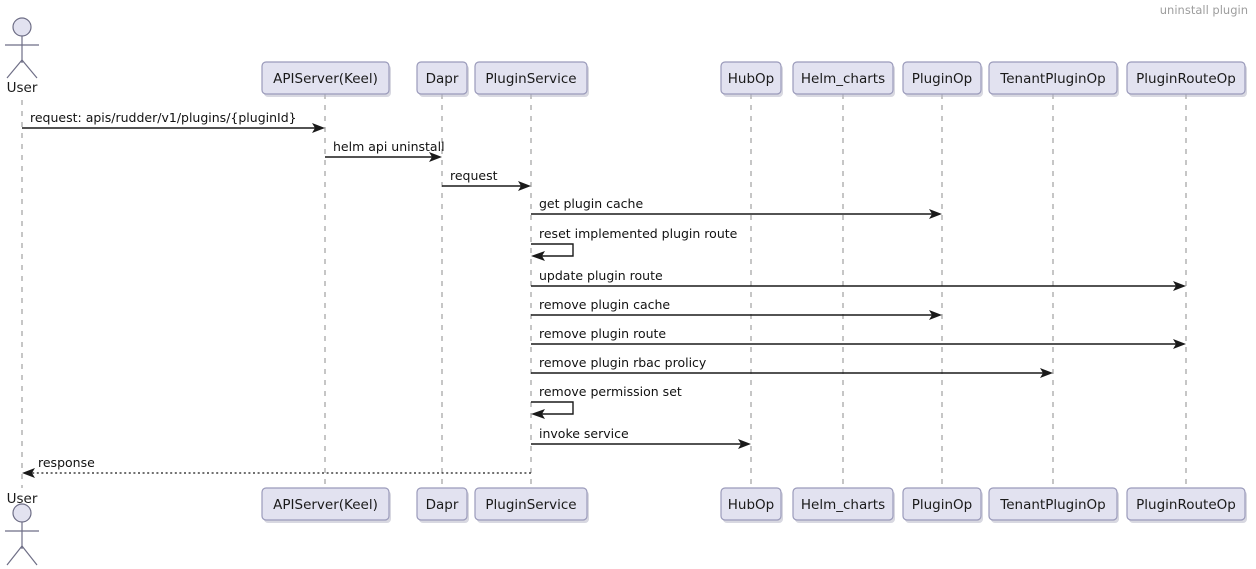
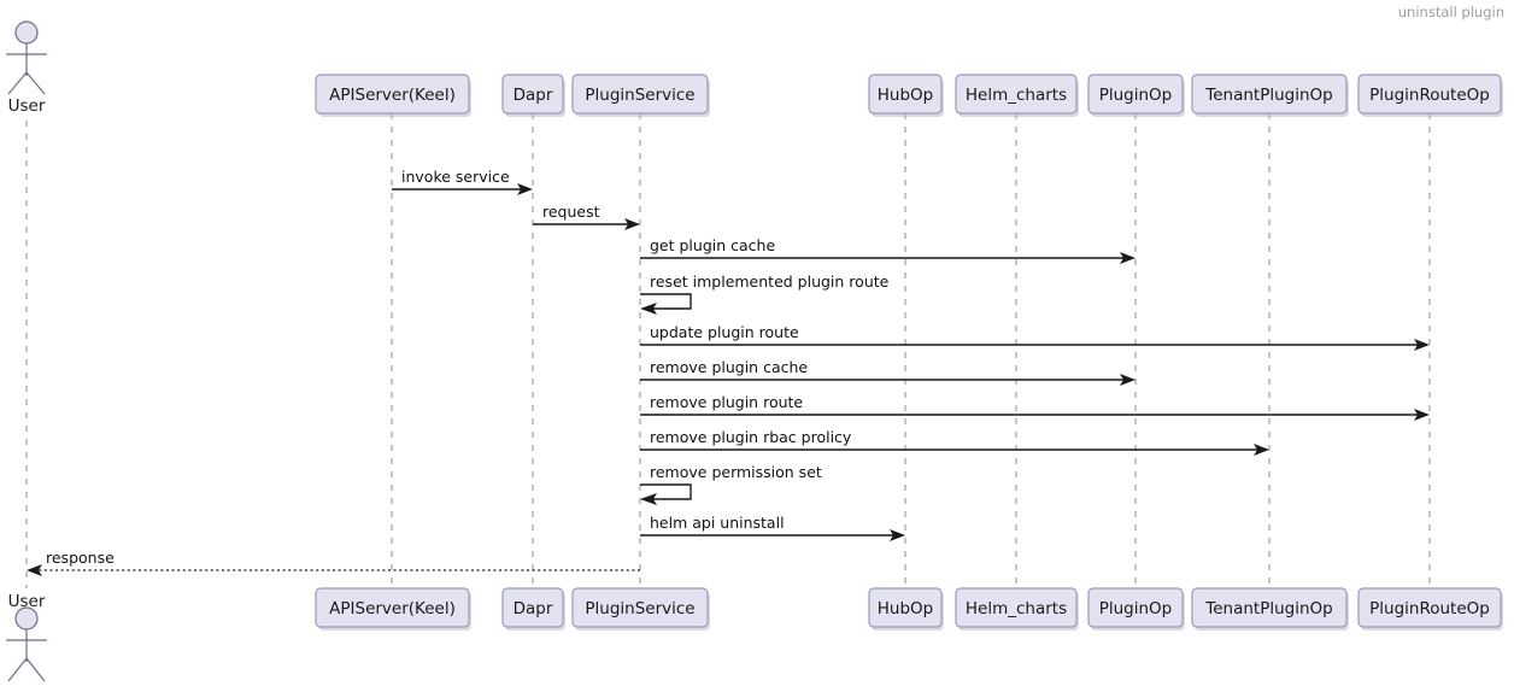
  uninstall plugin
  User
  User
  APIServer(Keel)
  Dapr
  PluginService
  HubOp
  Helm_charts
  PluginOp
  TenantPluginOp
  PluginRouteOp
  APIServer(Keel)
  Dapr
  PluginService
  HubOp
  Helm_charts
  PluginOp
  TenantPluginOp
  PluginRouteOp
- request: apis/rudder/v1/plugins/{pluginId}
- helm api uninstall
+ invoke service
  request
  get plugin cache
  reset implemented plugin route
  update plugin route
  remove plugin cache
  remove plugin route
  remove plugin rbac prolicy
  remove permission set
- invoke service
+ helm api uninstall
  response
